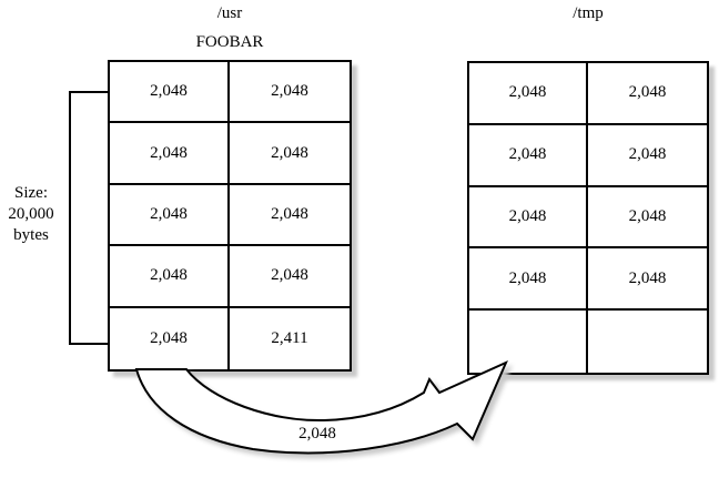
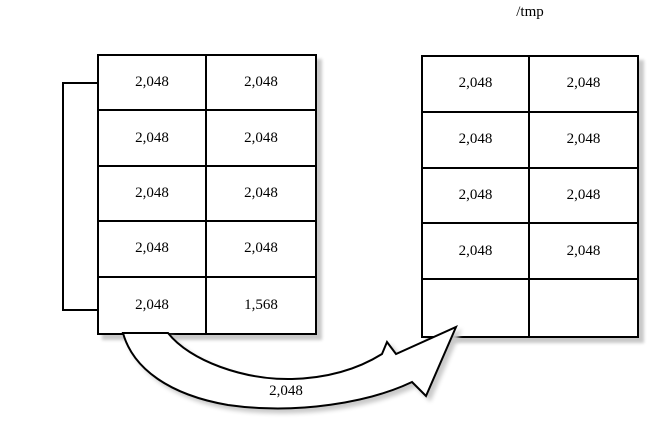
- /usr
- FOOBAR
  /tmp
- Size:
- 20,000
- bytes
  2,048
  2,048
  2,048
  2,048
  2,048
  2,048
  2,048
  2,048
  2,048
- 2,411
+ 1,568
  2,048
  2,048
  2,048
  2,048
  2,048
  2,048
  2,048
  2,048
  2,048
